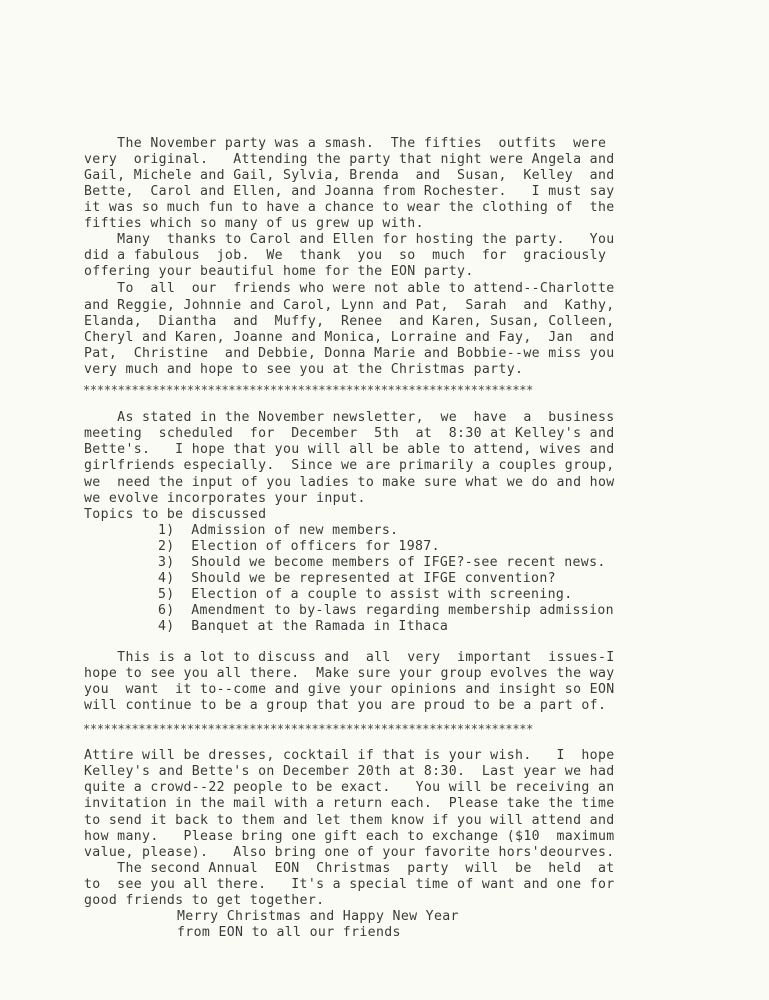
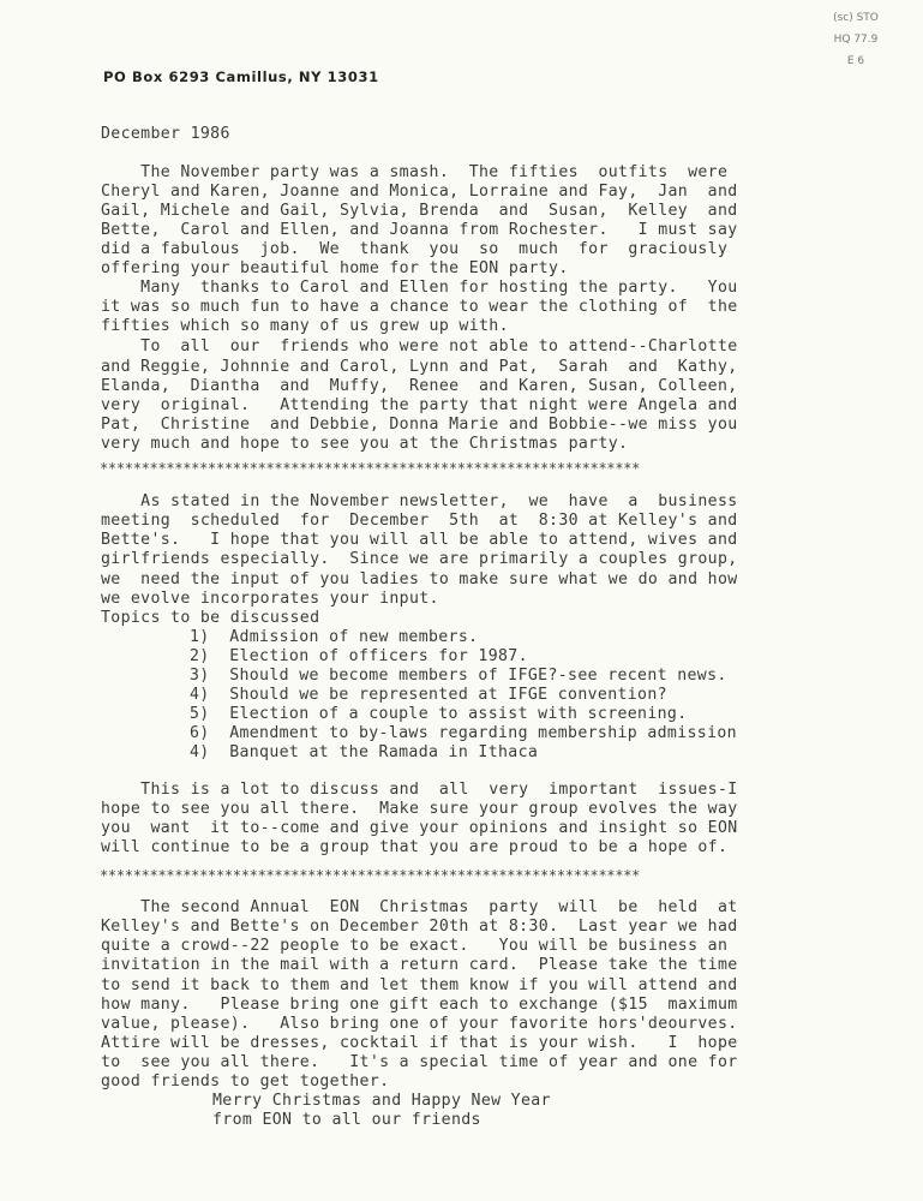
+ PO Box 6293 Camillus, NY 13031
+ (sc) STO
+ HQ 77.9
+ E 6
+ December 1986
  The November party was a smash. The fifties outfits were
- very original. Attending the party that night were Angela and
+ Cheryl and Karen, Joanne and Monica, Lorraine and Fay, Jan and
  Gail, Michele and Gail, Sylvia, Brenda and Susan, Kelley and
  Bette, Carol and Ellen, and Joanna from Rochester. I must say
- it was so much fun to have a chance to wear the clothing of the
+ did a fabulous job. We thank you so much for graciously
- fifties which so many of us grew up with.
+ offering your beautiful home for the EON party.
  Many thanks to Carol and Ellen for hosting the party. You
- did a fabulous job. We thank you so much for graciously
+ it was so much fun to have a chance to wear the clothing of the
- offering your beautiful home for the EON party.
+ fifties which so many of us grew up with.
  To all our friends who were not able to attend--Charlotte
  and Reggie, Johnnie and Carol, Lynn and Pat, Sarah and Kathy,
  Elanda, Diantha and Muffy, Renee and Karen, Susan, Colleen,
- Cheryl and Karen, Joanne and Monica, Lorraine and Fay, Jan and
+ very original. Attending the party that night were Angela and
  Pat, Christine and Debbie, Donna Marie and Bobbie--we miss you
  very much and hope to see you at the Christmas party.
  *****************************************************************
  As stated in the November newsletter, we have a business
  meeting scheduled for December 5th at 8:30 at Kelley's and
  Bette's. I hope that you will all be able to attend, wives and
  girlfriends especially. Since we are primarily a couples group,
  we need the input of you ladies to make sure what we do and how
  we evolve incorporates your input.
  Topics to be discussed
  1) Admission of new members.
  2) Election of officers for 1987.
  3) Should we become members of IFGE?-see recent news.
  4) Should we be represented at IFGE convention?
  5) Election of a couple to assist with screening.
  6) Amendment to by-laws regarding membership admission
  4) Banquet at the Ramada in Ithaca
  This is a lot to discuss and all very important issues-I
  hope to see you all there. Make sure your group evolves the way
  you want it to--come and give your opinions and insight so EON
- will continue to be a group that you are proud to be a part of.
+ will continue to be a group that you are proud to be a hope of.
  *****************************************************************
- Attire will be dresses, cocktail if that is your wish. I hope
+ The second Annual EON Christmas party will be held at
  Kelley's and Bette's on December 20th at 8:30. Last year we had
- quite a crowd--22 people to be exact. You will be receiving an
+ quite a crowd--22 people to be exact. You will be business an
- invitation in the mail with a return each. Please take the time
+ invitation in the mail with a return card. Please take the time
  to send it back to them and let them know if you will attend and
- how many. Please bring one gift each to exchange ($10 maximum
+ how many. Please bring one gift each to exchange ($15 maximum
  value, please). Also bring one of your favorite hors'deourves.
- The second Annual EON Christmas party will be held at
+ Attire will be dresses, cocktail if that is your wish. I hope
- to see you all there. It's a special time of want and one for
+ to see you all there. It's a special time of year and one for
  good friends to get together.
  Merry Christmas and Happy New Year
  from EON to all our friends
